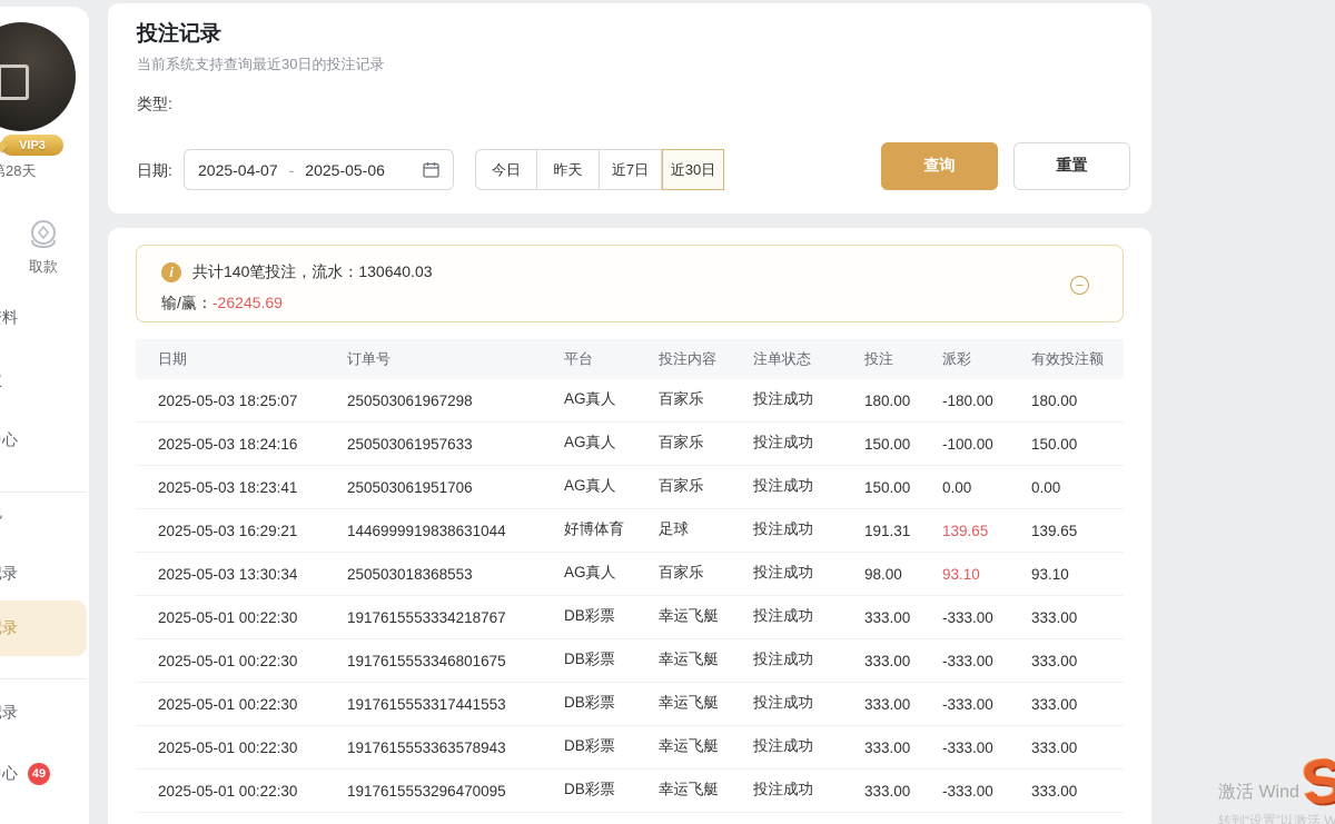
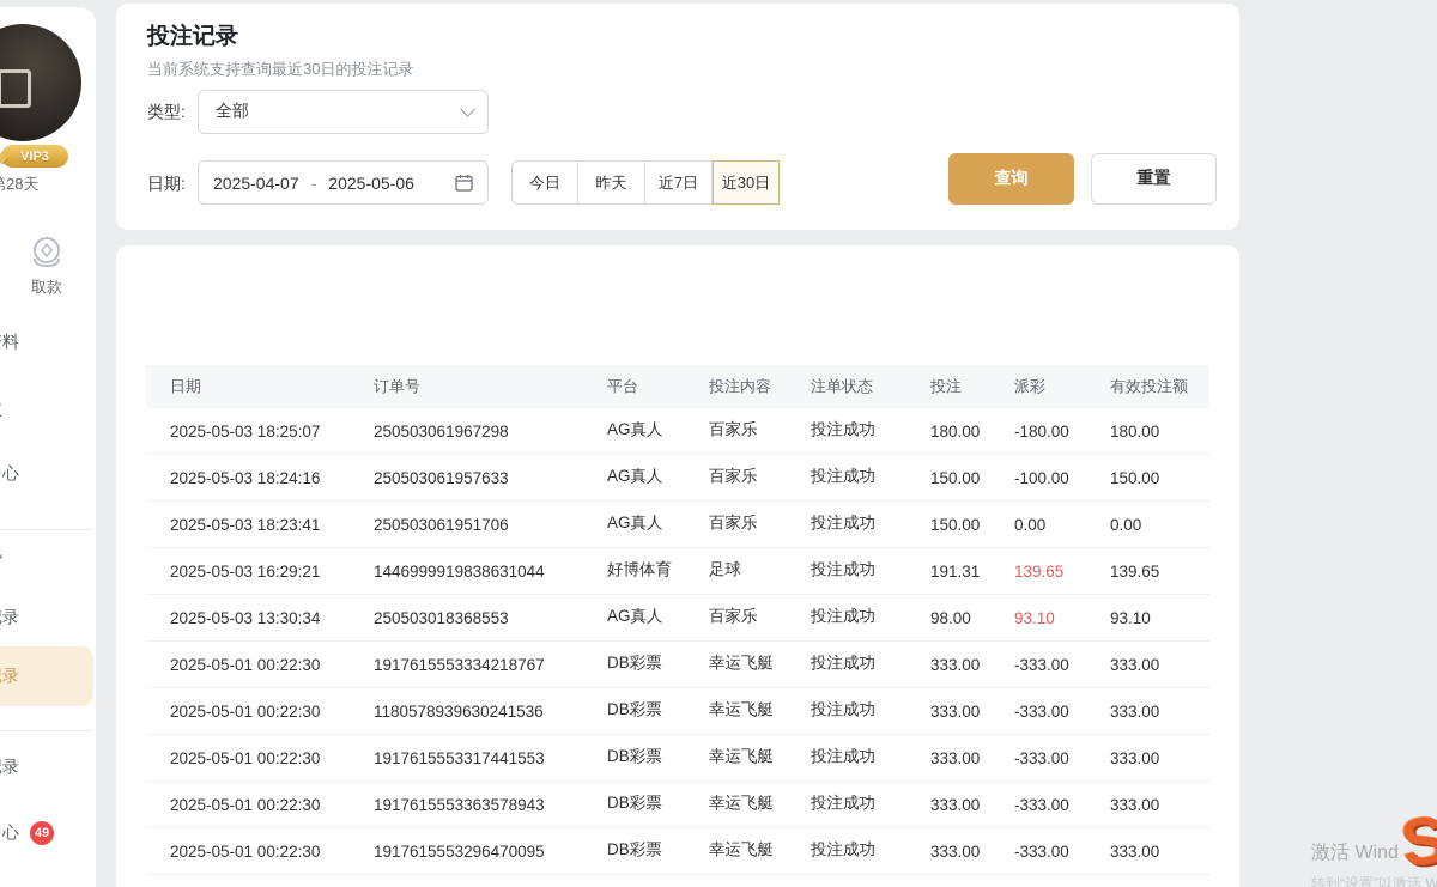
  ◆
  VIP3
  28天
  取款
  49
  投注记录
  当前系统支持查询最近30日的投注记录
  类型:
+ 全部
  日期:
  2025-04-07
  -
  2025-05-06
  今日
  昨天
  近7日
  近30日
  查询
  重置
- i
- 共计140笔投注，流水：130640.03
- 输/赢：-26245.69
- −
  日期
  订单号
  平台
  投注内容
  注单状态
  投注
  派彩
  有效投注额
  2025-05-03 18:25:07
  250503061967298
  AG真人
  百家乐
  投注成功
  180.00
  -180.00
  180.00
  2025-05-03 18:24:16
  250503061957633
  AG真人
  百家乐
  投注成功
  150.00
  -100.00
  150.00
  2025-05-03 18:23:41
  250503061951706
  AG真人
  百家乐
  投注成功
  150.00
  0.00
  0.00
  2025-05-03 16:29:21
  1446999919838631044
  好博体育
  足球
  投注成功
  191.31
  139.65
  139.65
  2025-05-03 13:30:34
  250503018368553
  AG真人
  百家乐
  投注成功
  98.00
  93.10
  93.10
  2025-05-01 00:22:30
  1917615553334218767
  DB彩票
  幸运飞艇
  投注成功
  333.00
  -333.00
  333.00
  2025-05-01 00:22:30
- 1917615553346801675
+ 1180578939630241536
  DB彩票
  幸运飞艇
  投注成功
  333.00
  -333.00
  333.00
  2025-05-01 00:22:30
  1917615553317441553
  DB彩票
  幸运飞艇
  投注成功
  333.00
  -333.00
  333.00
  2025-05-01 00:22:30
  1917615553363578943
  DB彩票
  幸运飞艇
  投注成功
  333.00
  -333.00
  333.00
  2025-05-01 00:22:30
  1917615553296470095
  DB彩票
  幸运飞艇
  投注成功
  333.00
  -333.00
  333.00
  激活 Wind
